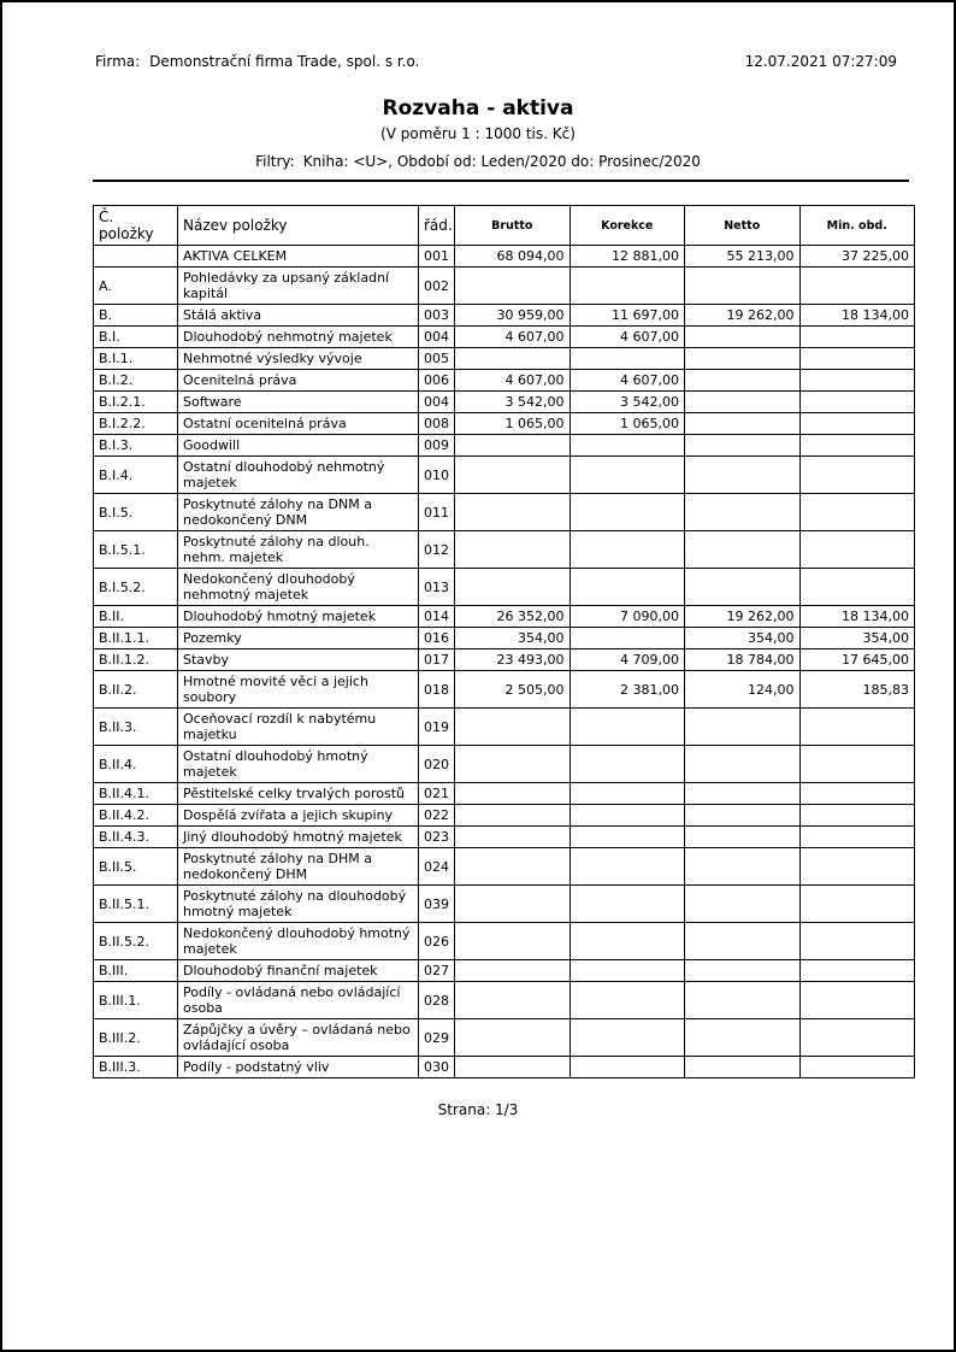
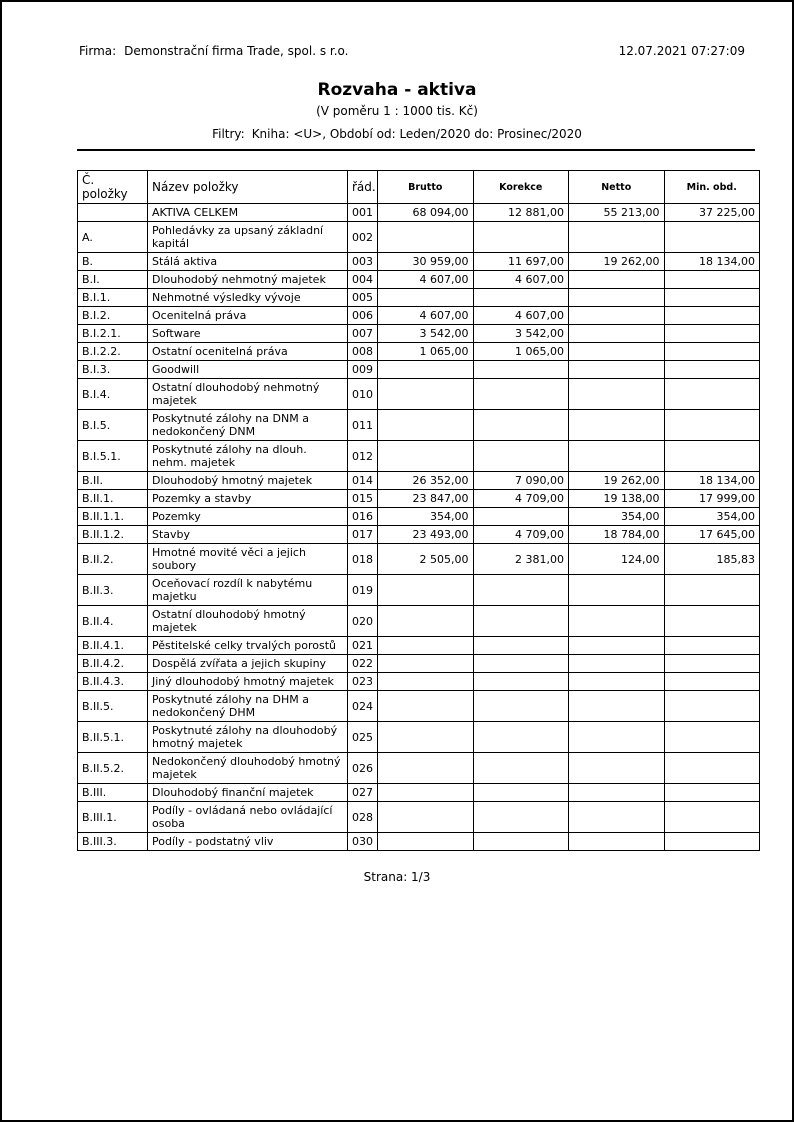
  Firma: Demonstrační firma Trade, spol. s r.o.
  12.07.2021 07:27:09
  Rozvaha - aktiva
  (V poměru 1 : 1000 tis. Kč)
  Filtry: Kniha: <U>, Období od: Leden/2020 do: Prosinec/2020
  Č. položky	Název položky	řád.	Brutto	Korekce	Netto	Min. obd.
  	AKTIVA CELKEM	001	68 094,00	12 881,00	55 213,00	37 225,00
  A.	Pohledávky za upsaný základní kapitál	002
  B.	Stálá aktiva	003	30 959,00	11 697,00	19 262,00	18 134,00
  B.I.	Dlouhodobý nehmotný majetek	004	4 607,00	4 607,00
  B.I.1.	Nehmotné výsledky vývoje	005
  B.I.2.	Ocenitelná práva	006	4 607,00	4 607,00
- B.I.2.1.	Software	004	3 542,00	3 542,00
+ B.I.2.1.	Software	007	3 542,00	3 542,00
  B.I.2.2.	Ostatní ocenitelná práva	008	1 065,00	1 065,00
  B.I.3.	Goodwill	009
  B.I.4.	Ostatní dlouhodobý nehmotný majetek	010
  B.I.5.	Poskytnuté zálohy na DNM a nedokončený DNM	011
  B.I.5.1.	Poskytnuté zálohy na dlouh. nehm. majetek	012
- B.I.5.2.	Nedokončený dlouhodobý nehmotný majetek	013
  B.II.	Dlouhodobý hmotný majetek	014	26 352,00	7 090,00	19 262,00	18 134,00
+ B.II.1.	Pozemky a stavby	015	23 847,00	4 709,00	19 138,00	17 999,00
  B.II.1.1.	Pozemky	016	354,00		354,00	354,00
  B.II.1.2.	Stavby	017	23 493,00	4 709,00	18 784,00	17 645,00
  B.II.2.	Hmotné movité věci a jejich soubory	018	2 505,00	2 381,00	124,00	185,83
  B.II.3.	Oceňovací rozdíl k nabytému majetku	019
  B.II.4.	Ostatní dlouhodobý hmotný majetek	020
  B.II.4.1.	Pěstitelské celky trvalých porostů	021
  B.II.4.2.	Dospělá zvířata a jejich skupiny	022
  B.II.4.3.	Jiný dlouhodobý hmotný majetek	023
  B.II.5.	Poskytnuté zálohy na DHM a nedokončený DHM	024
- B.II.5.1.	Poskytnuté zálohy na dlouhodobý hmotný majetek	039
+ B.II.5.1.	Poskytnuté zálohy na dlouhodobý hmotný majetek	025
  B.II.5.2.	Nedokončený dlouhodobý hmotný majetek	026
  B.III.	Dlouhodobý finanční majetek	027
  B.III.1.	Podíly - ovládaná nebo ovládající osoba	028
- B.III.2.	Zápůjčky a úvěry – ovládaná nebo ovládající osoba	029
  B.III.3.	Podíly - podstatný vliv	030
  Strana: 1/3
